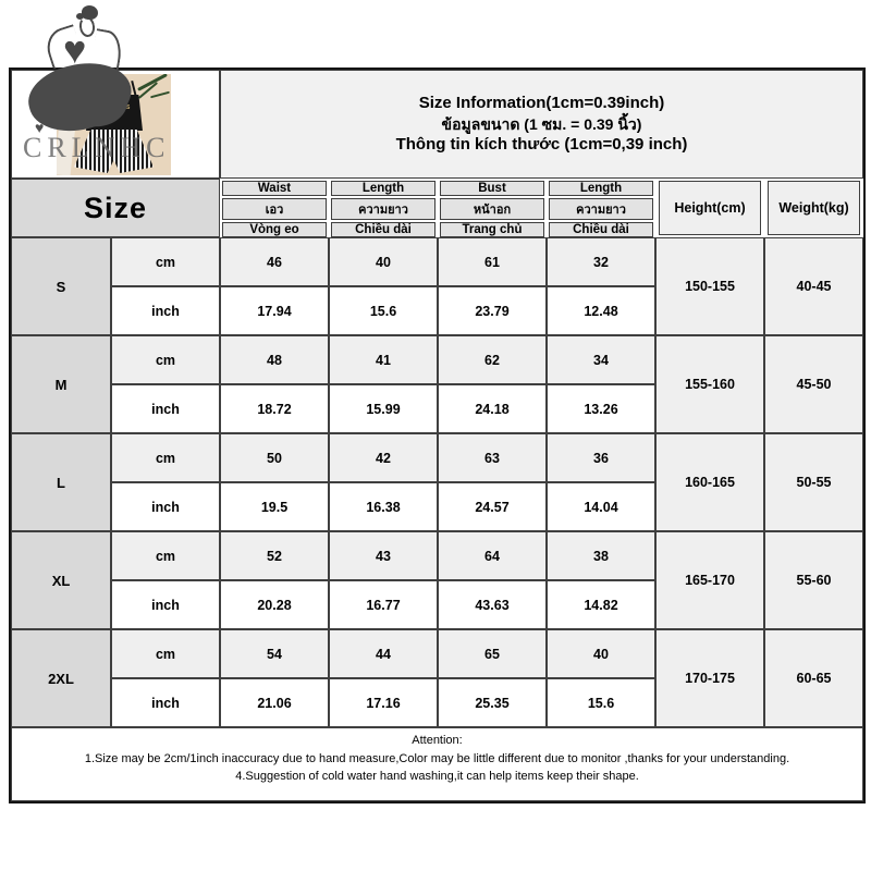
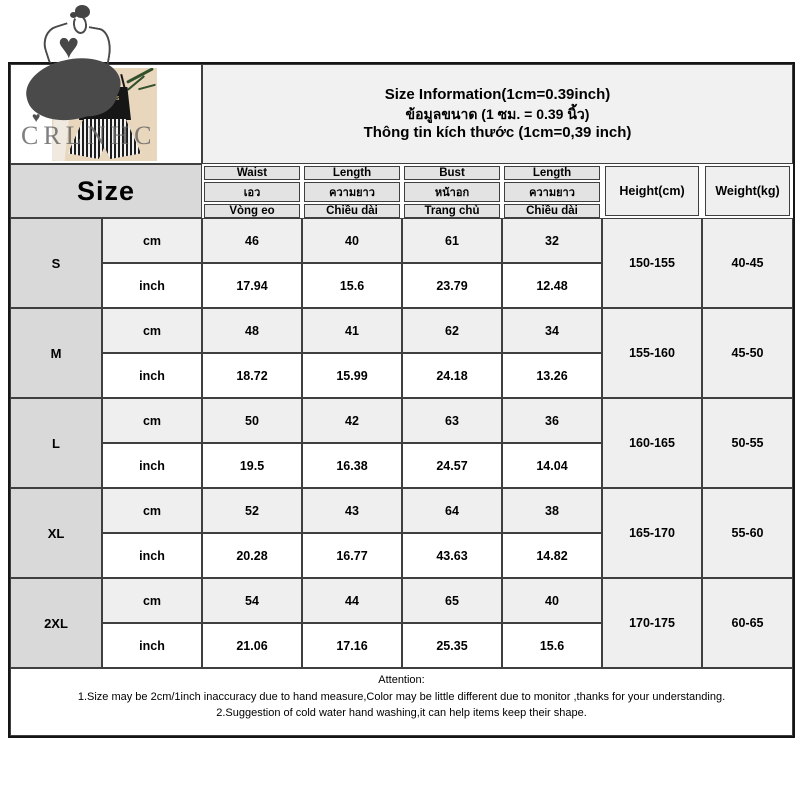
  ♥
  ♥
  CRLNHC
  Size Information(1cm=0.39inch)
  ข้อมูลขนาด (1 ซม. = 0.39 นิ้ว)
  Thông tin kích thước (1cm=0,39 inch)
  Size
  Waist
  เอว
  Vòng eo
  Length
  ความยาว
  Chiều dài
  Bust
  หน้าอก
  Trang chủ
  Length
  ความยาว
  Chiều dài
  Height(cm)
  Weight(kg)
  S
  cm
  inch
  46
  17.94
  40
  15.6
  61
  23.79
  32
  12.48
  150-155
  40-45
  M
  cm
  inch
  48
  18.72
  41
  15.99
  62
  24.18
  34
  13.26
  155-160
  45-50
  L
  cm
  inch
  50
  19.5
  42
  16.38
  63
  24.57
  36
  14.04
  160-165
  50-55
  XL
  cm
  inch
  52
  20.28
  43
  16.77
  64
  43.63
  38
  14.82
  165-170
  55-60
  2XL
  cm
  inch
  54
  21.06
  44
  17.16
  65
  25.35
  40
  15.6
  170-175
  60-65
  Attention:
  1.Size may be 2cm/1inch inaccuracy due to hand measure,Color may be little different due to monitor ,thanks for your understanding.
- 4.Suggestion of cold water hand washing,it can help items keep their shape.
+ 2.Suggestion of cold water hand washing,it can help items keep their shape.
